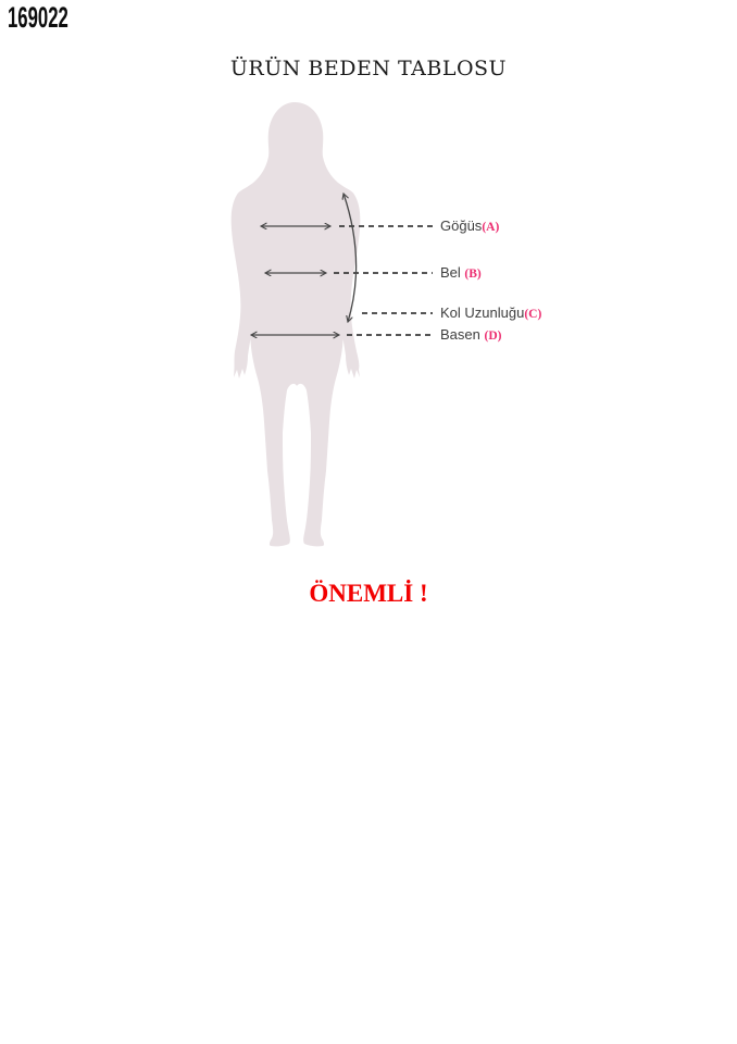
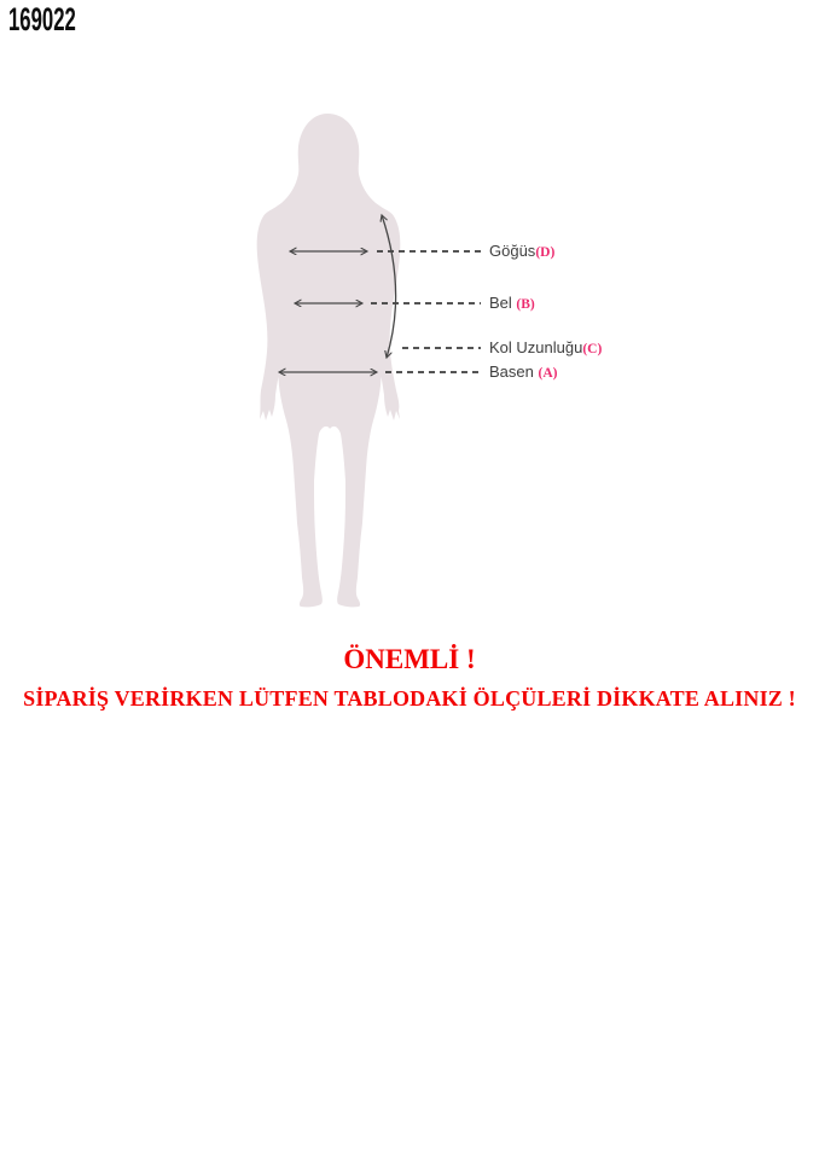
  169022
- ÜRÜN BEDEN TABLOSU
- Göğüs(A)
+ Göğüs(D)
  Bel (B)
  Kol Uzunluğu(C)
- Basen (D)
+ Basen (A)
  ÖNEMLİ !
+ SİPARİŞ VERİRKEN LÜTFEN TABLODAKİ ÖLÇÜLERİ DİKKATE ALINIZ !
